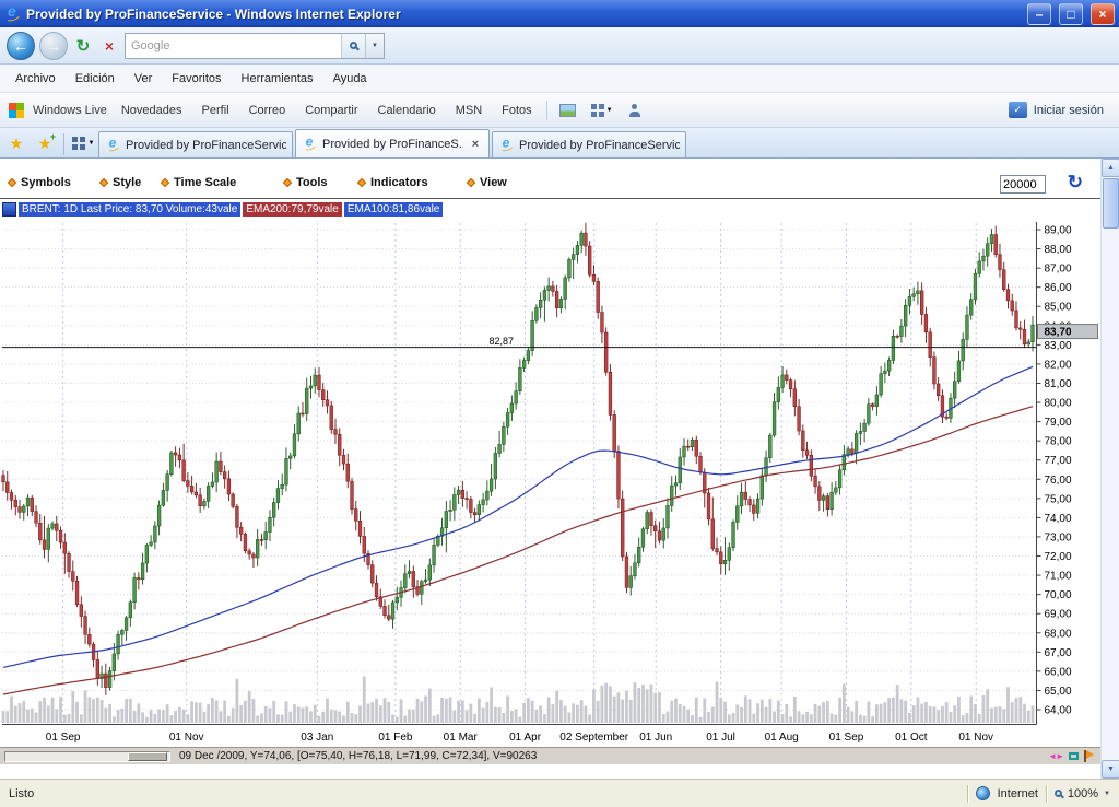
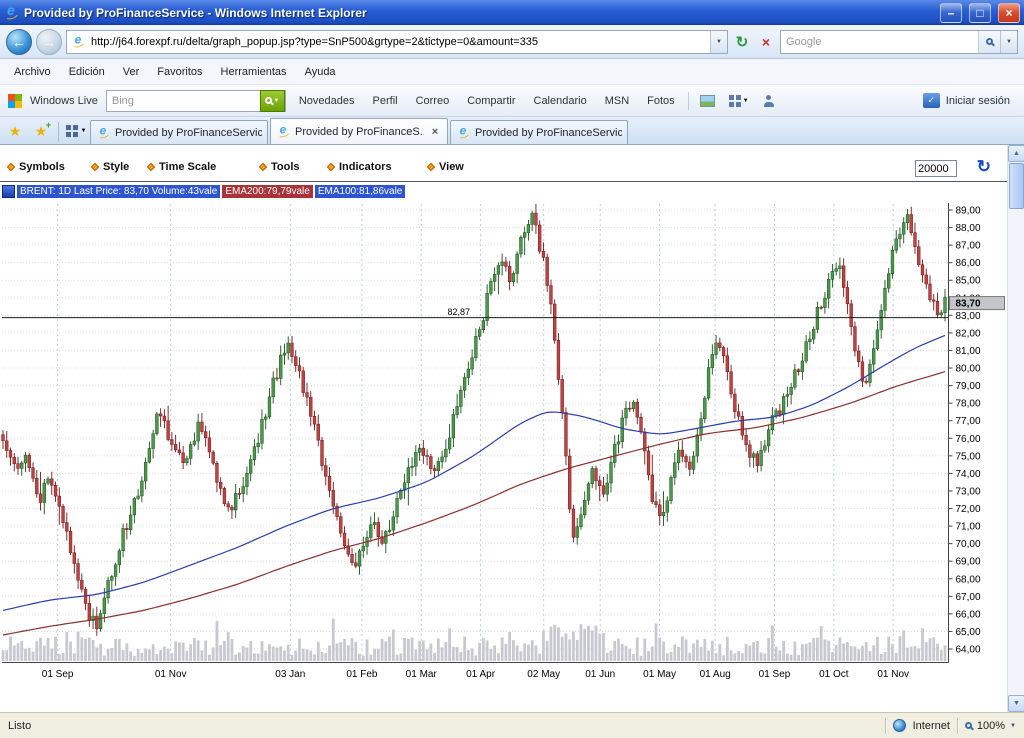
  Provided by ProFinanceService - Windows Internet Explorer
  –
  □
  ×
  ←
  →
+ http://j64.forexpf.ru/delta/graph_popup.jsp?type=SnP500&grtype=2&tictype=0&amount=335
  ↻
  ×
  Google
  Archivo
  Edición
  Ver
  Favoritos
  Herramientas
  Ayuda
  Windows Live
+ Bing
  Novedades
  Perfil
  Correo
  Compartir
  Calendario
  MSN
  Fotos
  Iniciar sesión
  ★
  ★
  +
  Provided by ProFinanceServic
  Provided by ProFinanceS.
  ×
  Provided by ProFinanceServic
  Symbols
  Style
  Time Scale
  Tools
  Indicators
  View
  20000
  ↻
  BRENT: 1D Last Price: 83,70 Volume:43vale
  EMA200:79,79vale
  EMA100:81,86vale
  64,00
  65,00
  66,00
  67,00
  68,00
  69,00
  70,00
  71,00
  72,00
  73,00
  74,00
  75,00
  76,00
  77,00
  78,00
  79,00
  80,00
  81,00
  82,00
  83,00
  85,00
  86,00
  87,00
  88,00
  89,00
  01 Sep
  01 Nov
  03 Jan
  01 Feb
  01 Mar
  01 Apr
- 02 September
+ 02 May
  01 Jun
- 01 Jul
+ 01 May
  01 Aug
  01 Sep
  01 Oct
  01 Nov
  82,87
  83,70
- 09 Dec /2009, Y=74,06, [O=75,40, H=76,18, L=71,99, C=72,34], V=90263
- ◄►
  Listo
  Internet
  100%
